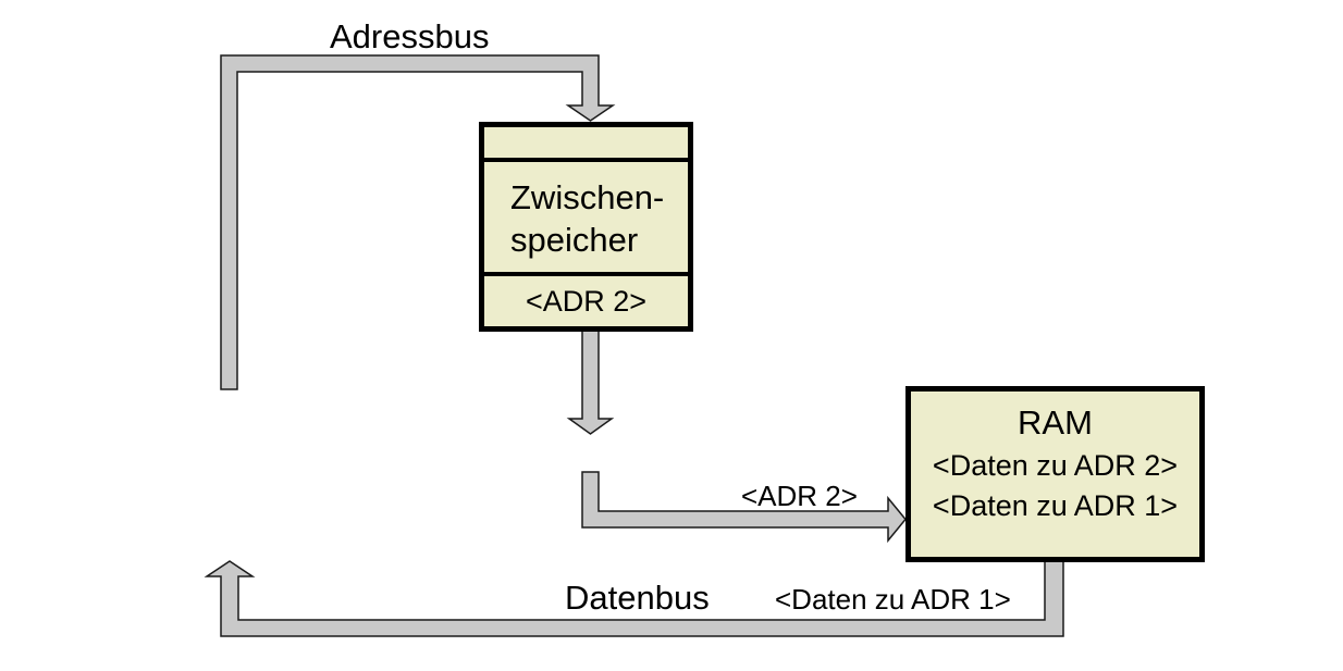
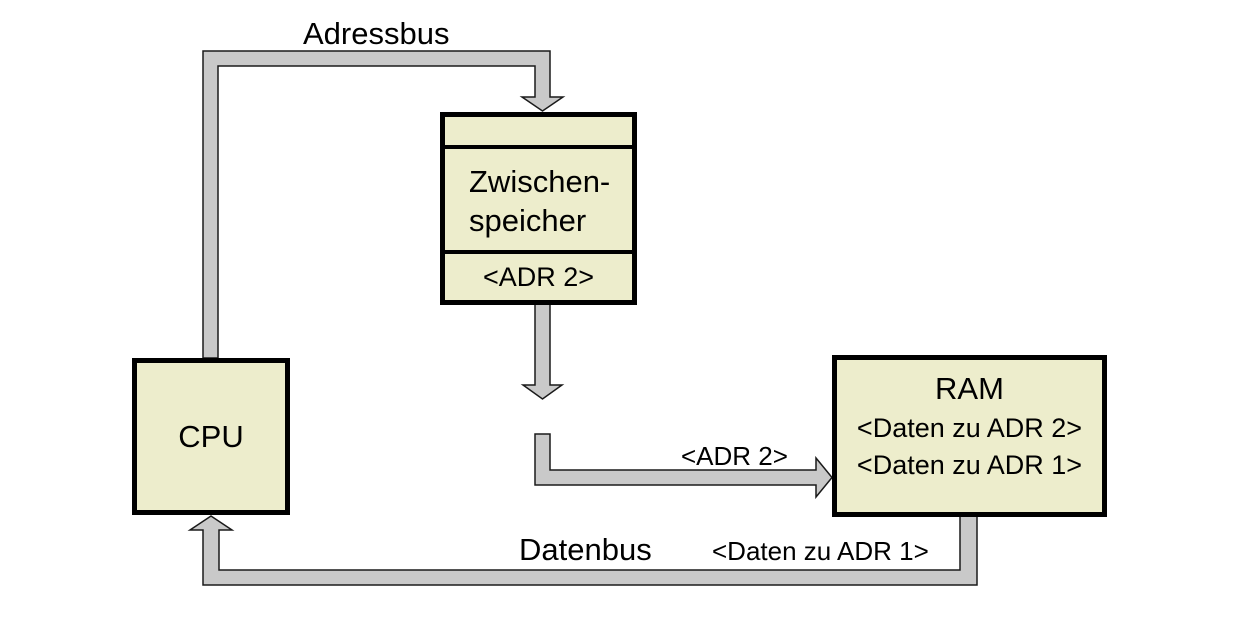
+ CPU
  Zwischen-
  speicher
  <ADR 2>
  RAM
  <Daten zu ADR 2>
  <Daten zu ADR 1>
  Adressbus
  <ADR 2>
  Datenbus
  <Daten zu ADR 1>
